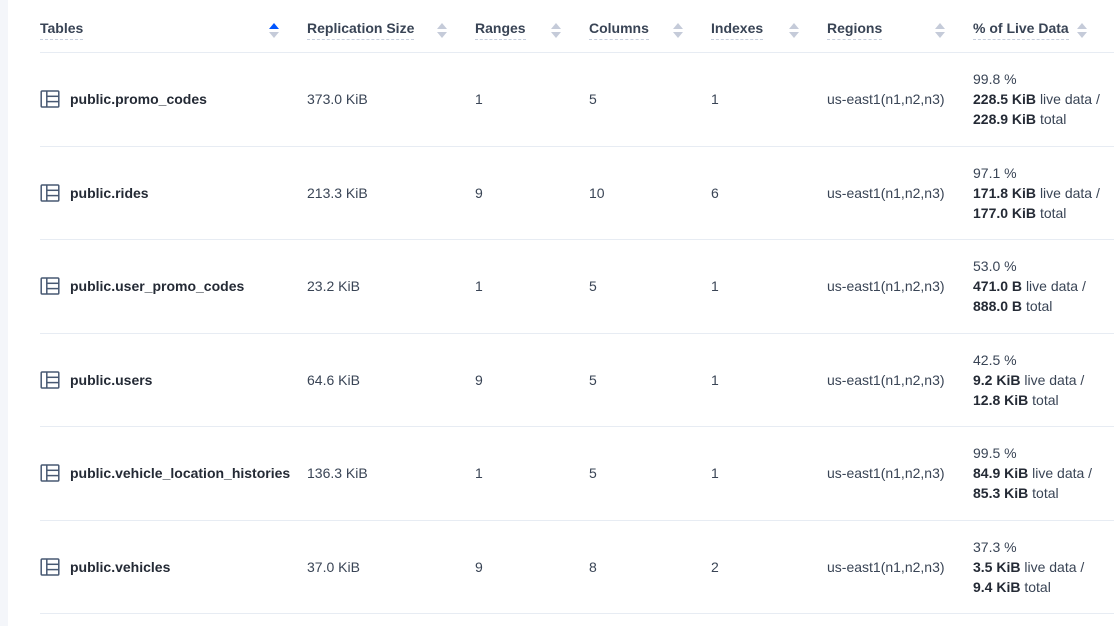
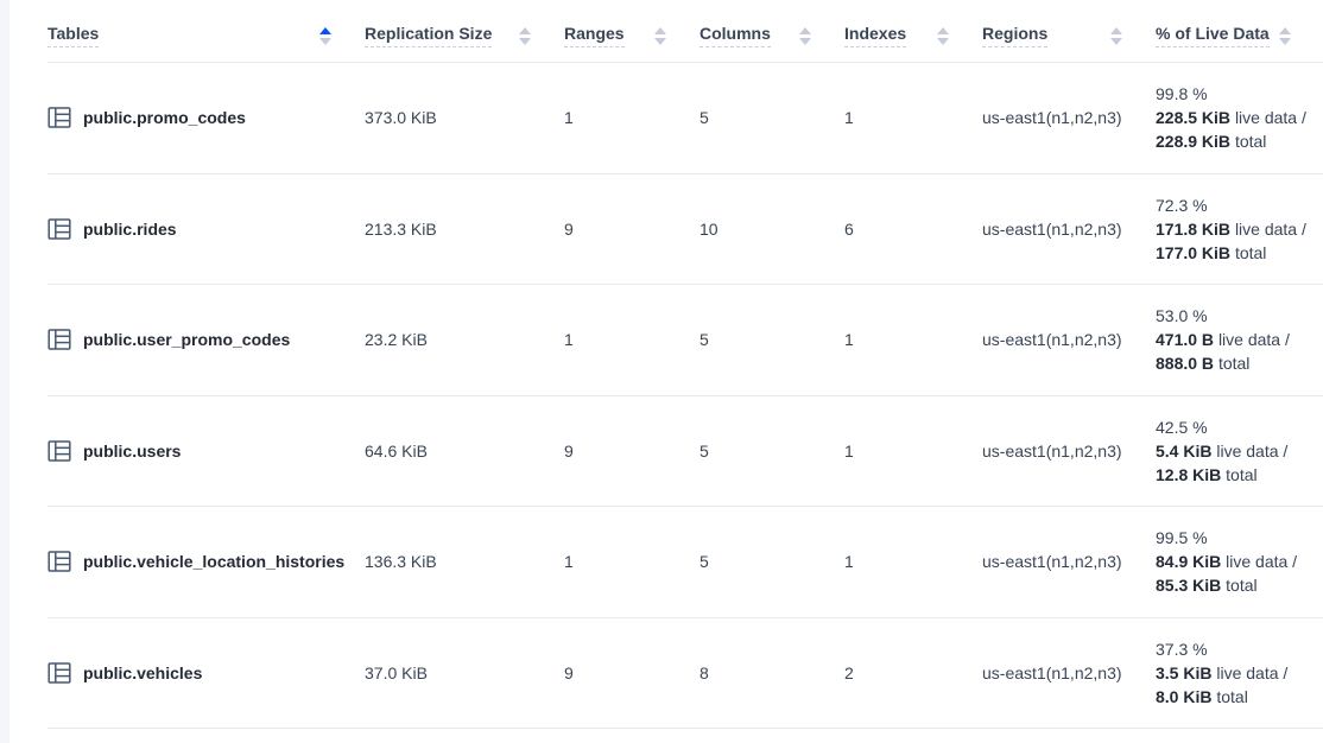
  Tables
  Replication Size
  Ranges
  Columns
  Indexes
  Regions
  % of Live Data
  public.promo_codes
  373.0 KiB
  1
  5
  1
  us-east1(n1,n2,n3)
  99.8 %
  228.5 KiB live data /
  228.9 KiB total
  public.rides
  213.3 KiB
  9
  10
  6
  us-east1(n1,n2,n3)
- 97.1 %
+ 72.3 %
  171.8 KiB live data /
  177.0 KiB total
  public.user_promo_codes
  23.2 KiB
  1
  5
  1
  us-east1(n1,n2,n3)
  53.0 %
  471.0 B live data /
  888.0 B total
  public.users
  64.6 KiB
  9
  5
  1
  us-east1(n1,n2,n3)
  42.5 %
- 9.2 KiB live data /
+ 5.4 KiB live data /
  12.8 KiB total
  public.vehicle_location_histories
  136.3 KiB
  1
  5
  1
  us-east1(n1,n2,n3)
  99.5 %
  84.9 KiB live data /
  85.3 KiB total
  public.vehicles
  37.0 KiB
  9
  8
  2
  us-east1(n1,n2,n3)
  37.3 %
  3.5 KiB live data /
- 9.4 KiB total
+ 8.0 KiB total
